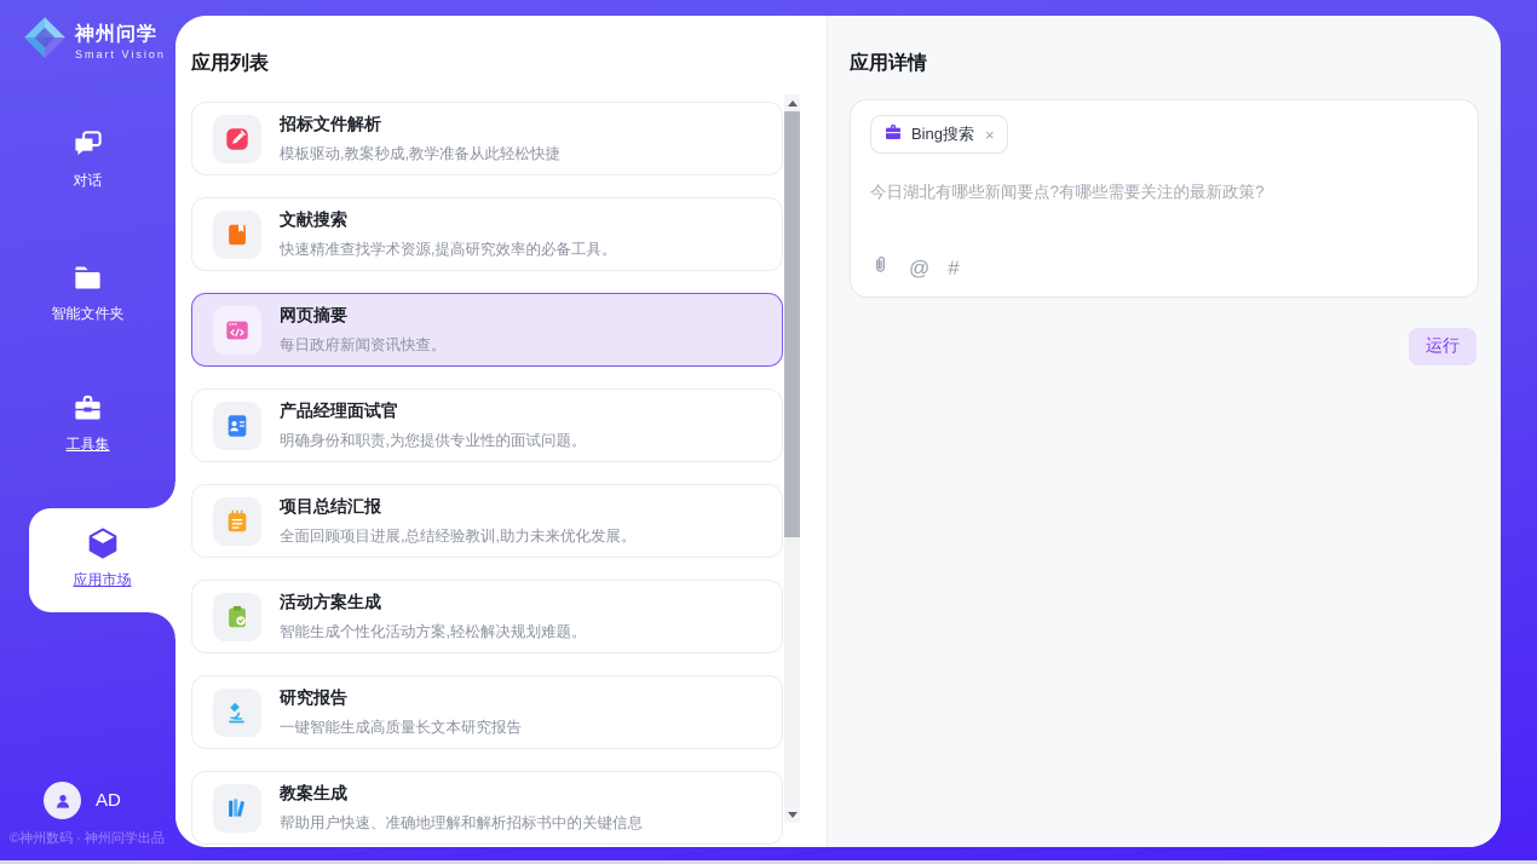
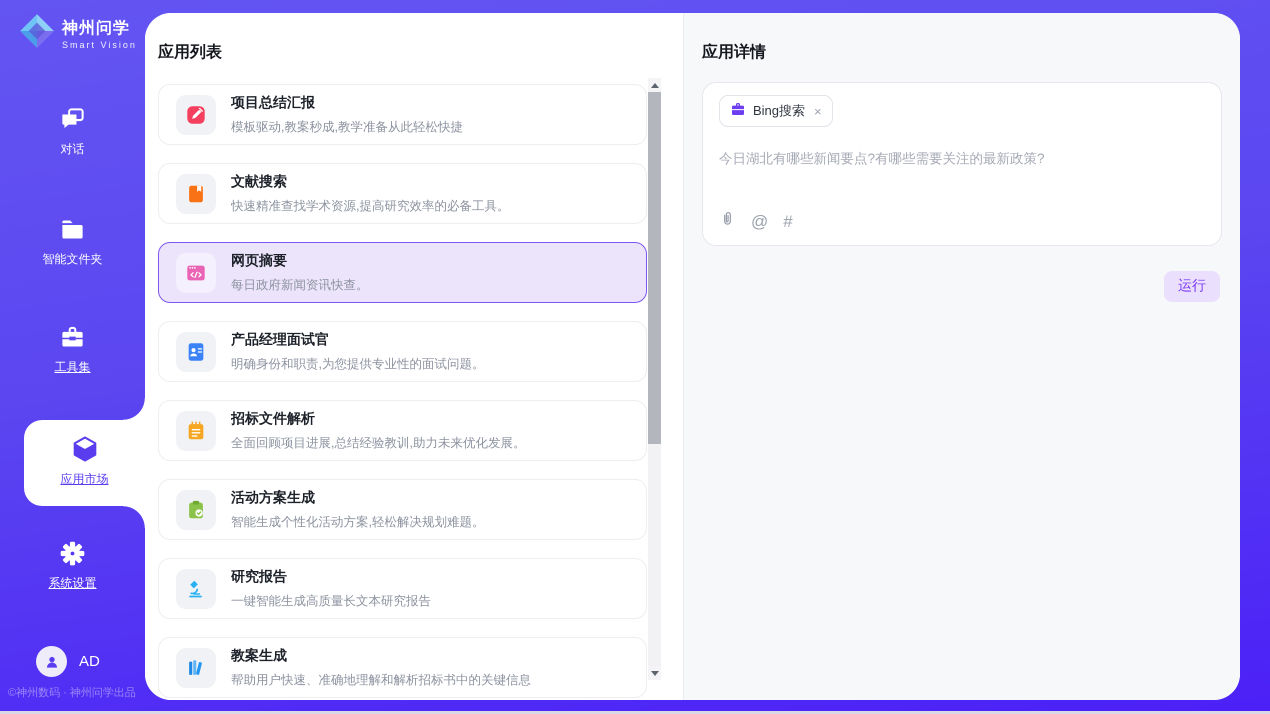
  神州问学
  Smart Vision
  对话
  智能文件夹
  工具集
  应用市场
+ 系统设置
  AD
  ©神州数码 · 神州问学出品
  应用列表
- 招标文件解析
+ 项目总结汇报
  模板驱动,教案秒成,教学准备从此轻松快捷
  文献搜索
  快速精准查找学术资源,提高研究效率的必备工具。
  网页摘要
  每日政府新闻资讯快查。
  产品经理面试官
  明确身份和职责,为您提供专业性的面试问题。
- 项目总结汇报
+ 招标文件解析
  全面回顾项目进展,总结经验教训,助力未来优化发展。
  活动方案生成
  智能生成个性化活动方案,轻松解决规划难题。
  研究报告
  一键智能生成高质量长文本研究报告
  教案生成
  帮助用户快速、准确地理解和解析招标书中的关键信息
  应用详情
  Bing搜索
  ×
  今日湖北有哪些新闻要点?有哪些需要关注的最新政策?
  @
  #
  运行
